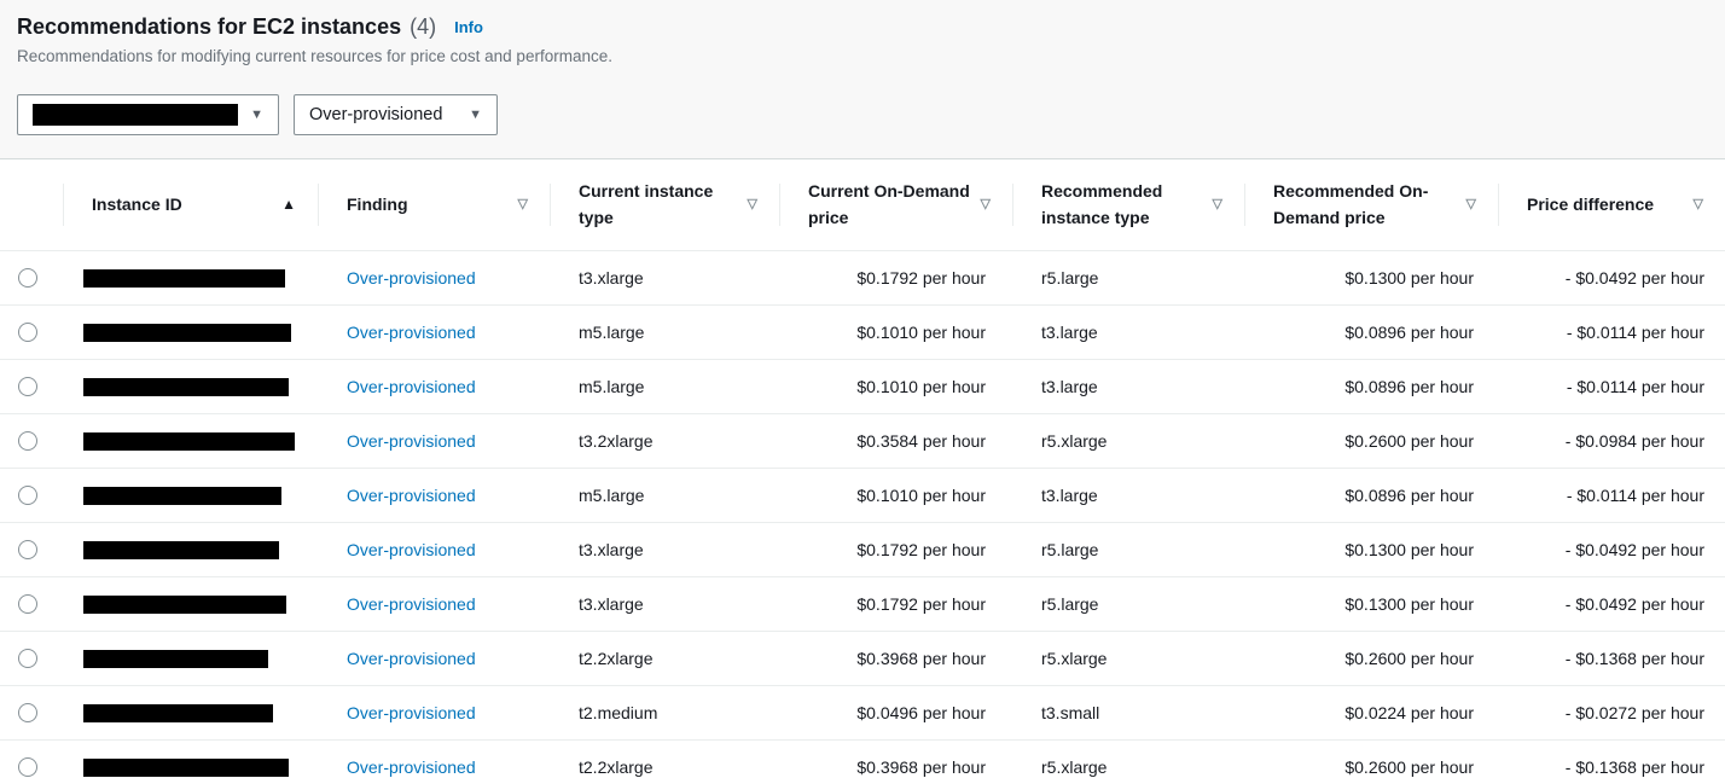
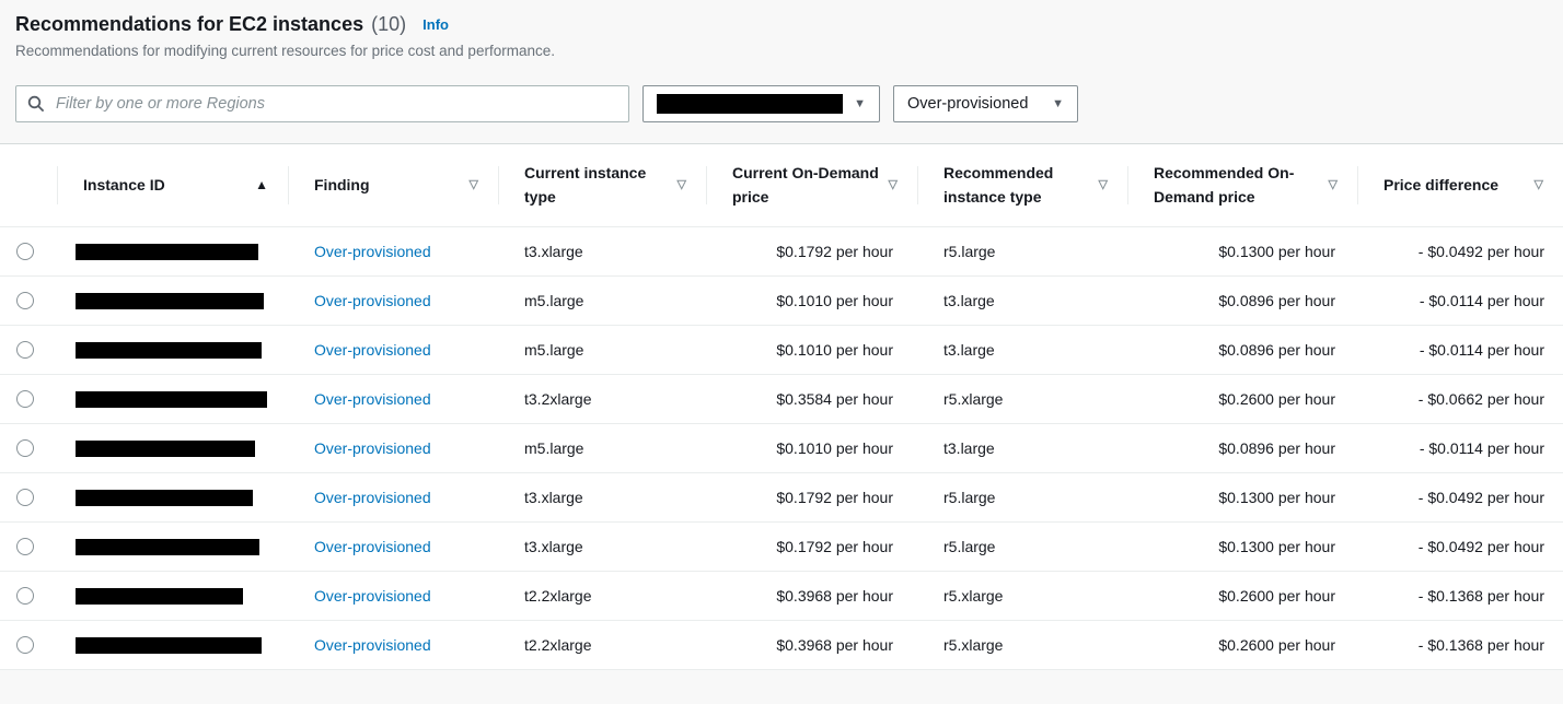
- Recommendations for EC2 instances (4) Info
+ Recommendations for EC2 instances (10) Info
  Recommendations for modifying current resources for price cost and performance.
+ Filter by one or more Regions
  ▼
  Over-provisioned
  ▼
  	Instance ID ▲	Finding ▽	Current instance type▽	Current On-Demand price▽	Recommended instance type▽	Recommended On-Demand price▽	Price difference ▽
  		Over-provisioned	t3.xlarge	$0.1792 per hour	r5.large	$0.1300 per hour	- $0.0492 per hour
  		Over-provisioned	m5.large	$0.1010 per hour	t3.large	$0.0896 per hour	- $0.0114 per hour
  		Over-provisioned	m5.large	$0.1010 per hour	t3.large	$0.0896 per hour	- $0.0114 per hour
- 		Over-provisioned	t3.2xlarge	$0.3584 per hour	r5.xlarge	$0.2600 per hour	- $0.0984 per hour
+ 		Over-provisioned	t3.2xlarge	$0.3584 per hour	r5.xlarge	$0.2600 per hour	- $0.0662 per hour
  		Over-provisioned	m5.large	$0.1010 per hour	t3.large	$0.0896 per hour	- $0.0114 per hour
  		Over-provisioned	t3.xlarge	$0.1792 per hour	r5.large	$0.1300 per hour	- $0.0492 per hour
  		Over-provisioned	t3.xlarge	$0.1792 per hour	r5.large	$0.1300 per hour	- $0.0492 per hour
  		Over-provisioned	t2.2xlarge	$0.3968 per hour	r5.xlarge	$0.2600 per hour	- $0.1368 per hour
- 		Over-provisioned	t2.medium	$0.0496 per hour	t3.small	$0.0224 per hour	- $0.0272 per hour
  		Over-provisioned	t2.2xlarge	$0.3968 per hour	r5.xlarge	$0.2600 per hour	- $0.1368 per hour
